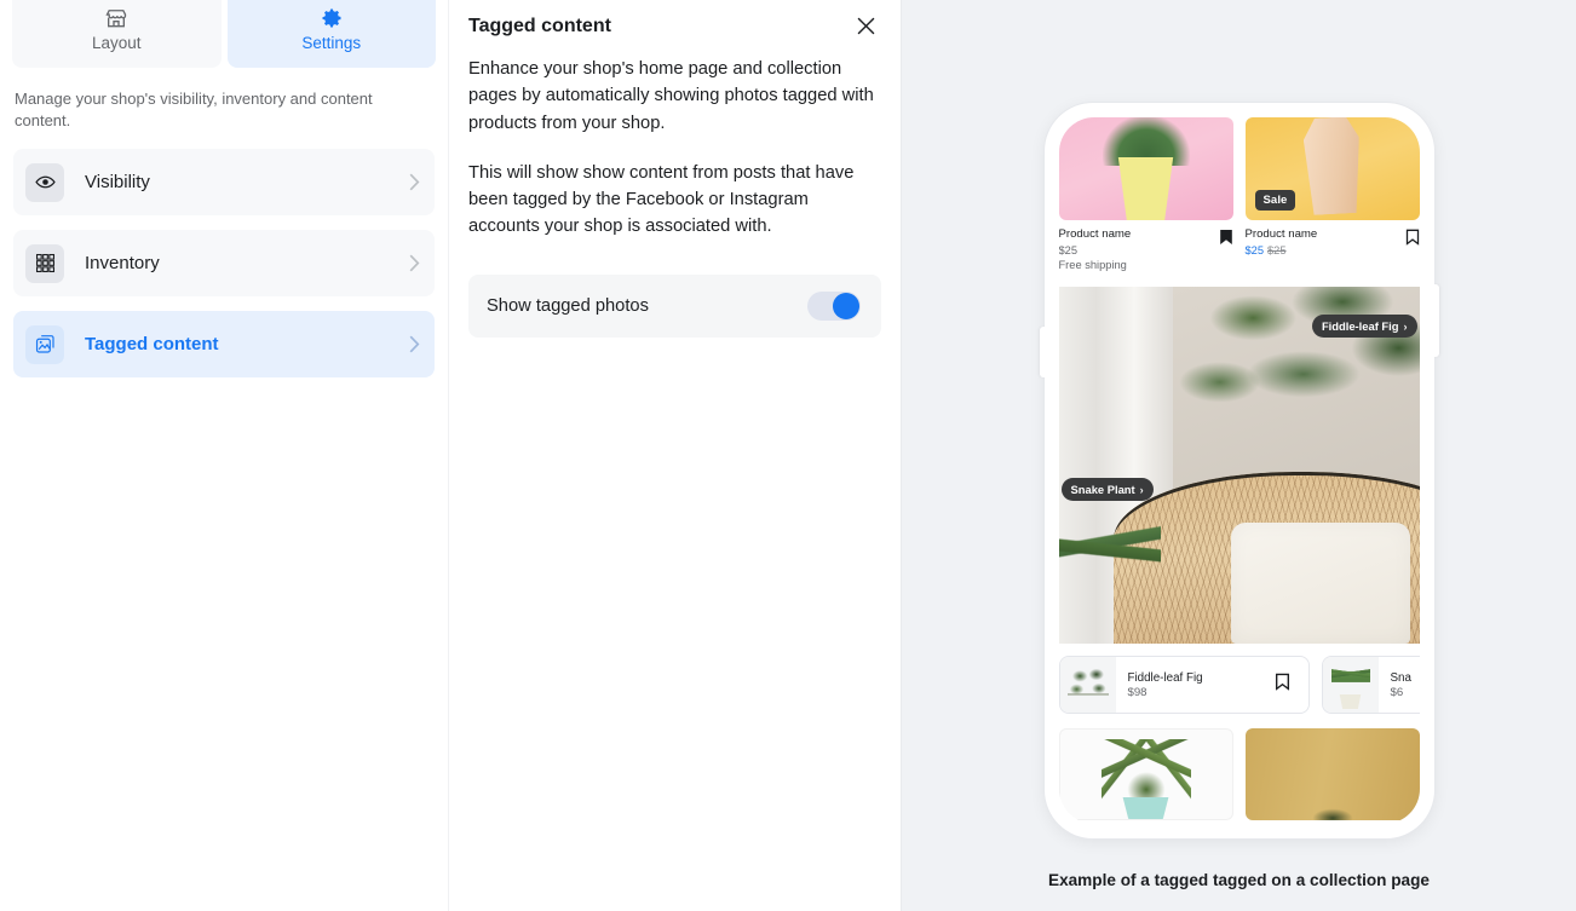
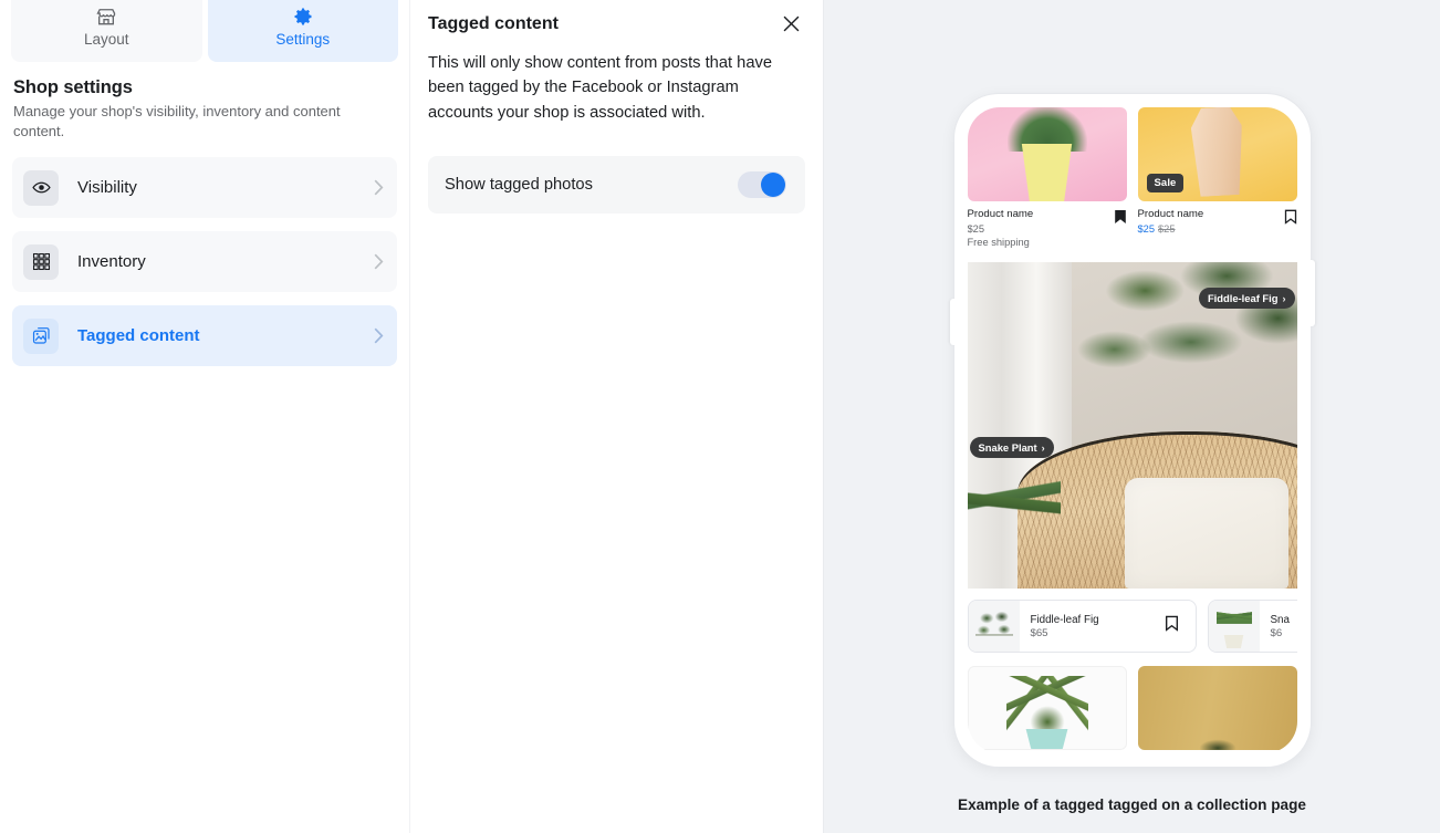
  Layout
  Settings
+ Shop settings
  Manage your shop's visibility, inventory and content content.
  Visibility
  Inventory
  Tagged content
  Tagged content
- Enhance your shop's home page and collection pages by automatically showing photos tagged with products from your shop.
- This will show show content from posts that have been tagged by the Facebook or Instagram accounts your shop is associated with.
+ This will only show content from posts that have been tagged by the Facebook or Instagram accounts your shop is associated with.
  Show tagged photos
  Product name
  $25
  Free shipping
  Sale
  Product name
  $25 $25
  Fiddle-leaf Fig
  ›
  Snake Plant
  ›
  Fiddle-leaf Fig
- $98
+ $65
  Sna
  $6
  Example of a tagged tagged on a collection page
